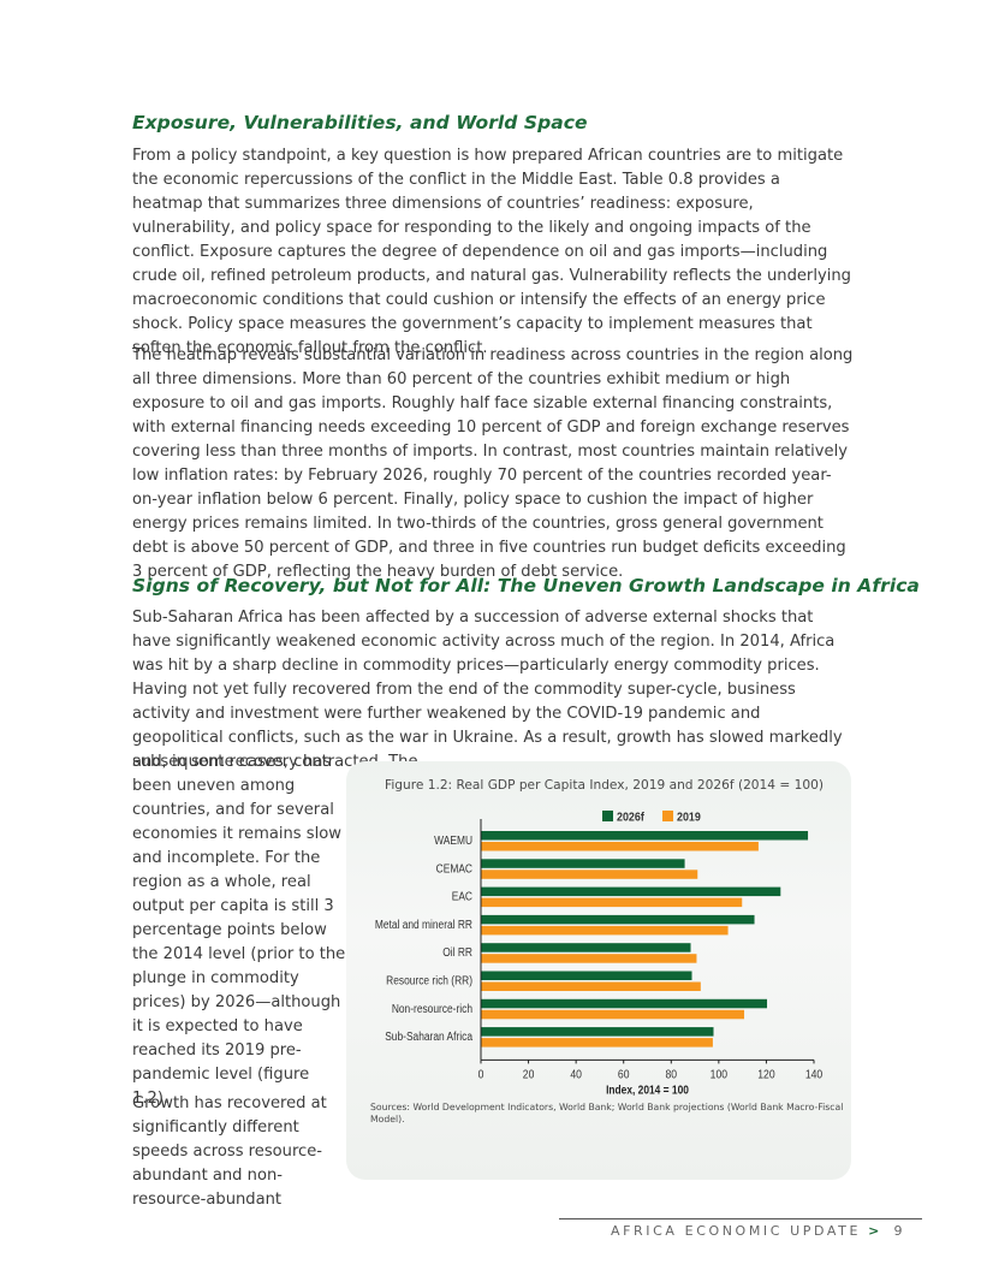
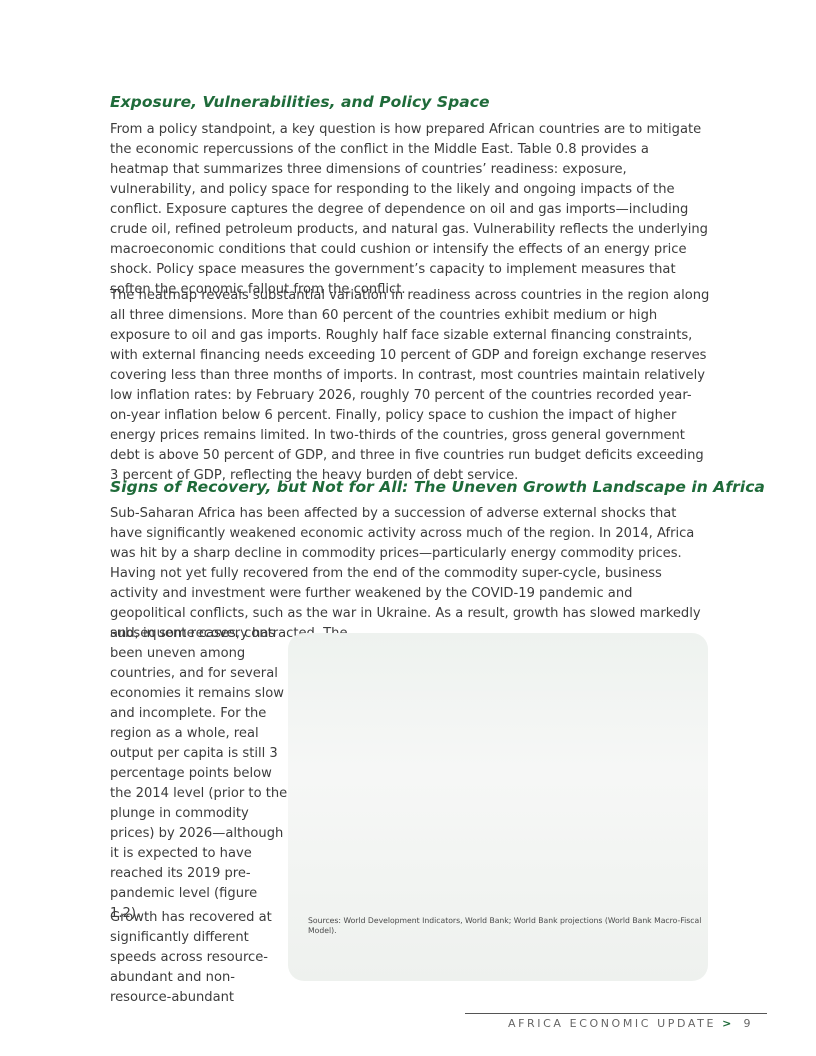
- Exposure, Vulnerabilities, and World Space
+ Exposure, Vulnerabilities, and Policy Space
  From a policy standpoint, a key question is how prepared African countries are to mitigate the economic repercussions of the conflict in the Middle East. Table 0.8 provides a heatmap that summarizes three dimensions of countries’ readiness: exposure, vulnerability, and policy space for responding to the likely and ongoing impacts of the conflict. Exposure captures the degree of dependence on oil and gas imports—including crude oil, refined petroleum products, and natural gas. Vulnerability reflects the underlying macroeconomic conditions that could cushion or intensify the effects of an energy price shock. Policy space measures the government’s capacity to implement measures that soften the economic fallout from the conflict.
  The heatmap reveals substantial variation in readiness across countries in the region along all three dimensions. More than 60 percent of the countries exhibit medium or high exposure to oil and gas imports. Roughly half face sizable external financing constraints, with external financing needs exceeding 10 percent of GDP and foreign exchange reserves covering less than three months of imports. In contrast, most countries maintain relatively low inflation rates: by February 2026, roughly 70 percent of the countries recorded year-on-year inflation below 6 percent. Finally, policy space to cushion the impact of higher energy prices remains limited. In two-thirds of the countries, gross general government debt is above 50 percent of GDP, and three in five countries run budget deficits exceeding 3 percent of GDP, reflecting the heavy burden of debt service.
  Signs of Recovery, but Not for All: The Uneven Growth Landscape in Africa
  Sub-Saharan Africa has been affected by a succession of adverse external shocks that have significantly weakened economic activity across much of the region. In 2014, Africa was hit by a sharp decline in commodity prices—particularly energy commodity prices. Having not yet fully recovered from the end of the commodity super-cycle, business activity and investment were further weakened by the COVID-19 pandemic and geopolitical conflicts, such as the war in Ukraine. As a result, growth has slowed markedly and, in some cases, contract
  subsequent recovery has been uneven among countries, and for several economies it remains slow and incomplete. For the region as a whole, real output per capita is still 3 percentage points below the 2014 level (prior to the plunge in commodity prices) by 2026—although it is expected to have reached its 2019 pre-pandemic level (figure 1.2).
  Growth has recovered at significantly different speeds across resource-abundant and non-resource-abundant
- Figure 1.2: Real GDP per Capita Index, 2019 and 2026f (2014 = 100)
- 2026f
- 2019
- WAEMU
- CEMAC
- EAC
- Metal and mineral RR
- Oil RR
- Resource rich (RR)
- Non-resource-rich
- Sub-Saharan Africa
- 0
- 20
- 40
- 60
- 80
- 100
- 120
- 140
- Index, 2014 = 100
  Sources: World Development Indicators, World Bank; World Bank projections (World Bank Macro-Fiscal Model).
  AFRICA ECONOMIC UPDATE > 9
